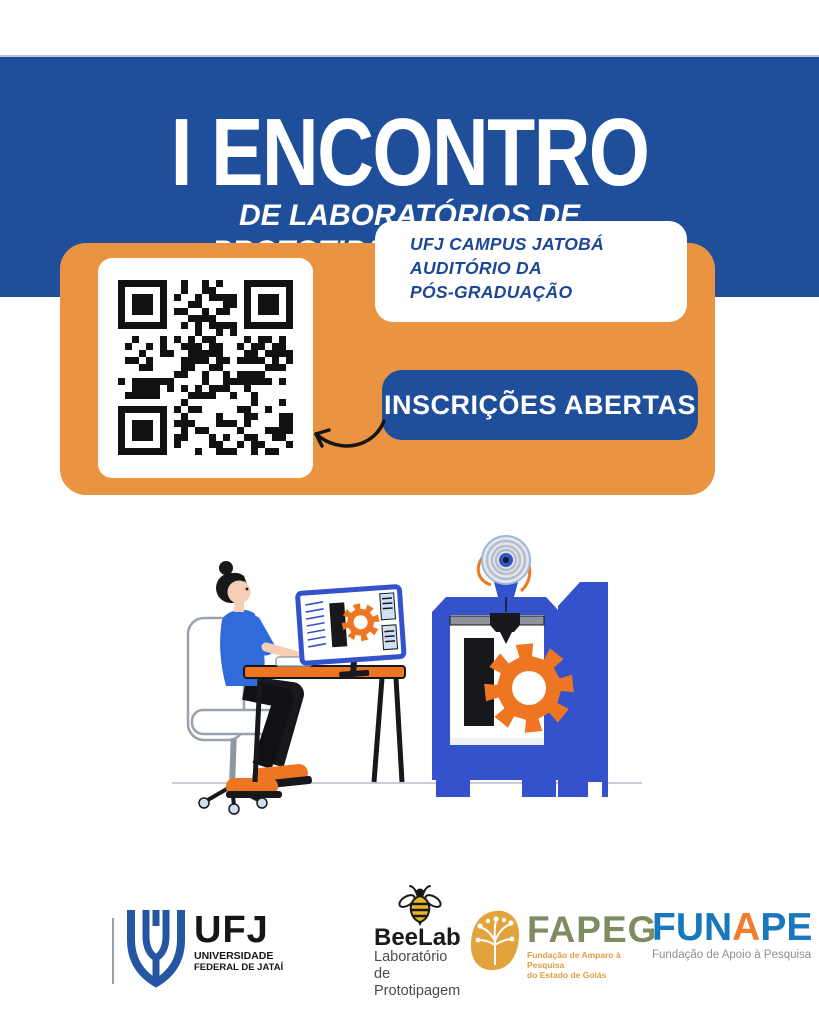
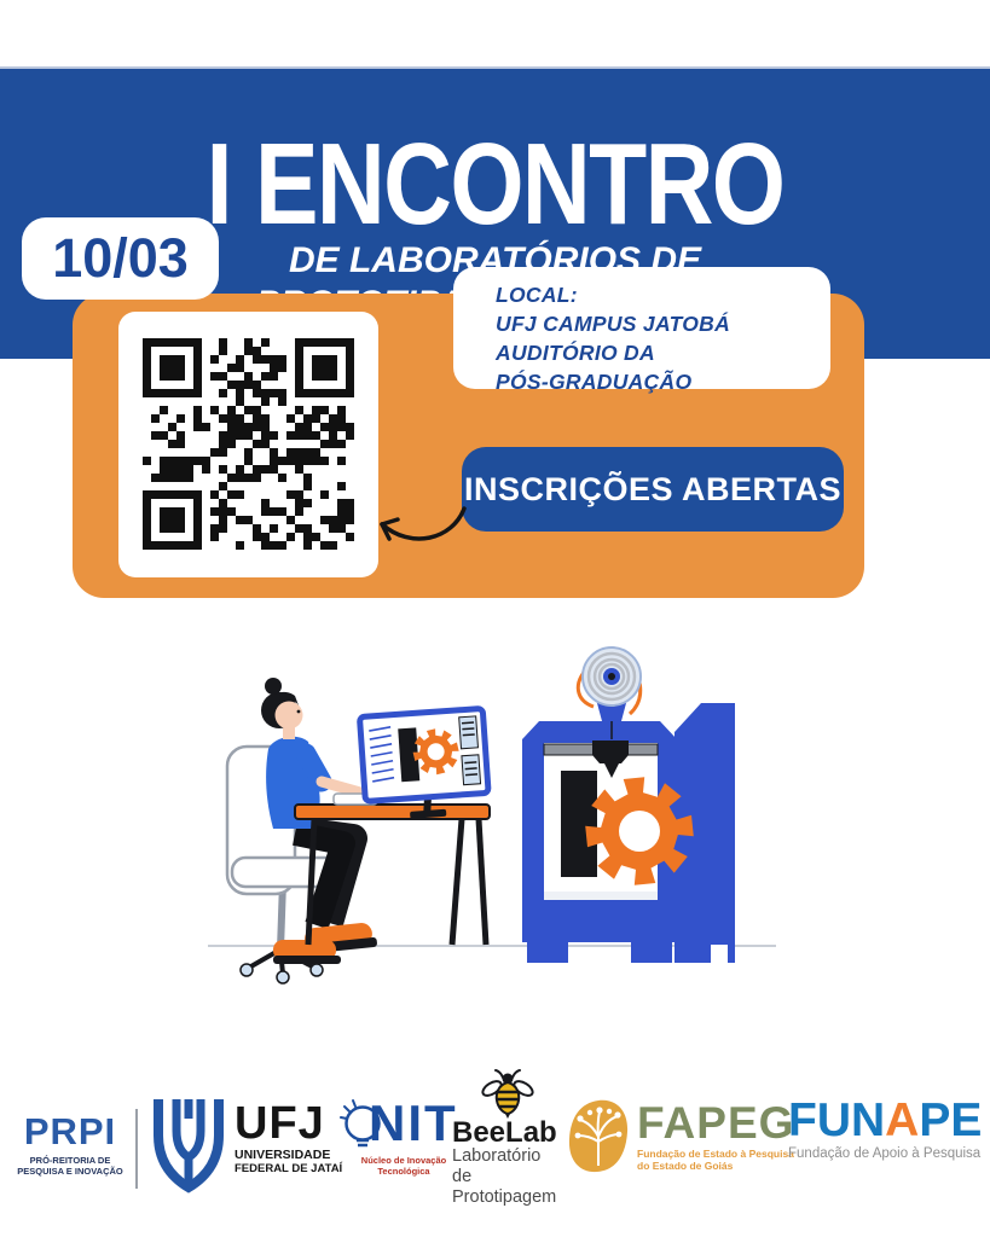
  I ENCONTRO
  DE LABORATÓRIOS DE
+ 10/03
+ LOCAL:
  UFJ CAMPUS JATOBÁ
  AUDITÓRIO DA
  PÓS-GRADUAÇÃO
  INSCRIÇÕES ABERTAS
+ PRPI
+ PRÓ-REITORIA DE
+ PESQUISA E INOVAÇÃO
  UFJ
  UNIVERSIDADE
  FEDERAL DE JATAÍ
+ NIT
+ Núcleo de Inovação
+ Tecnológica
  BeeLab
  Laboratório de
  Prototipagem
  FAPEG
- Fundação de Amparo à Pesquisa
+ Fundação de Estado à Pesquisa
  do Estado de Goiás
  FUNAPE
  Fundação de Apoio à Pesquisa
